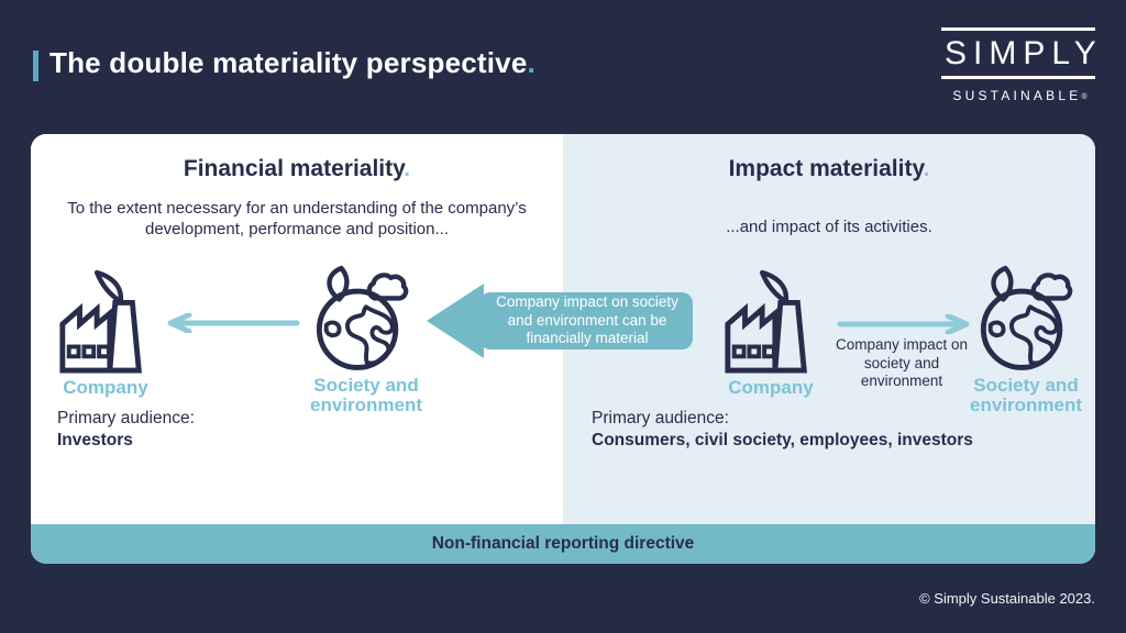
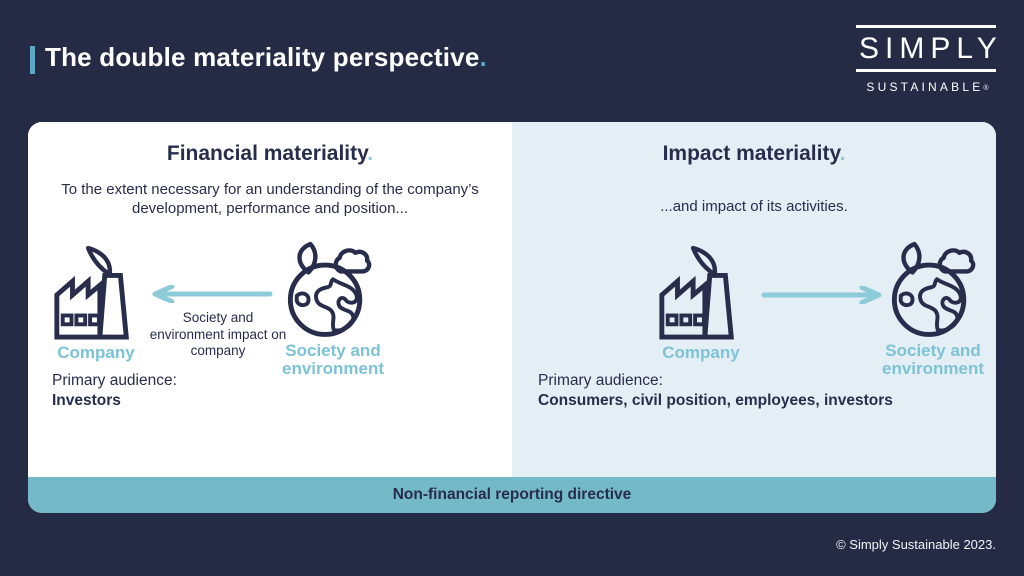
  The double materiality perspective.
  SIMPLY
  SUSTAINABLE
  Financial materiality.
  To the extent necessary for an understanding of the company’s development, performance and position...
+ Society and environment impact on company
  Company
  Society and environment
  Primary audience:
  Investors
  Impact materiality.
  ...and impact of its activities.
- Company impact on society and environment
  Company
  Society and environment
  Primary audience:
- Consumers, civil society, employees, investors
+ Consumers, civil position, employees, investors
- Company impact on society and environment can be financially material
  Non-financial reporting directive
  © Simply Sustainable 2023.
